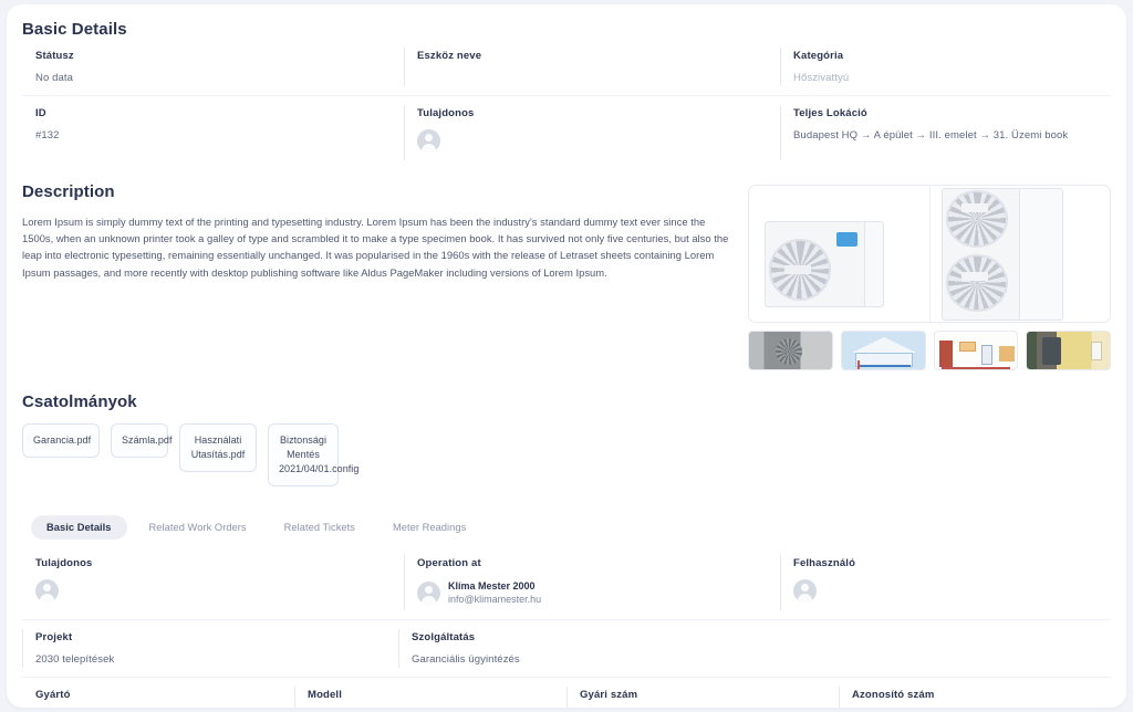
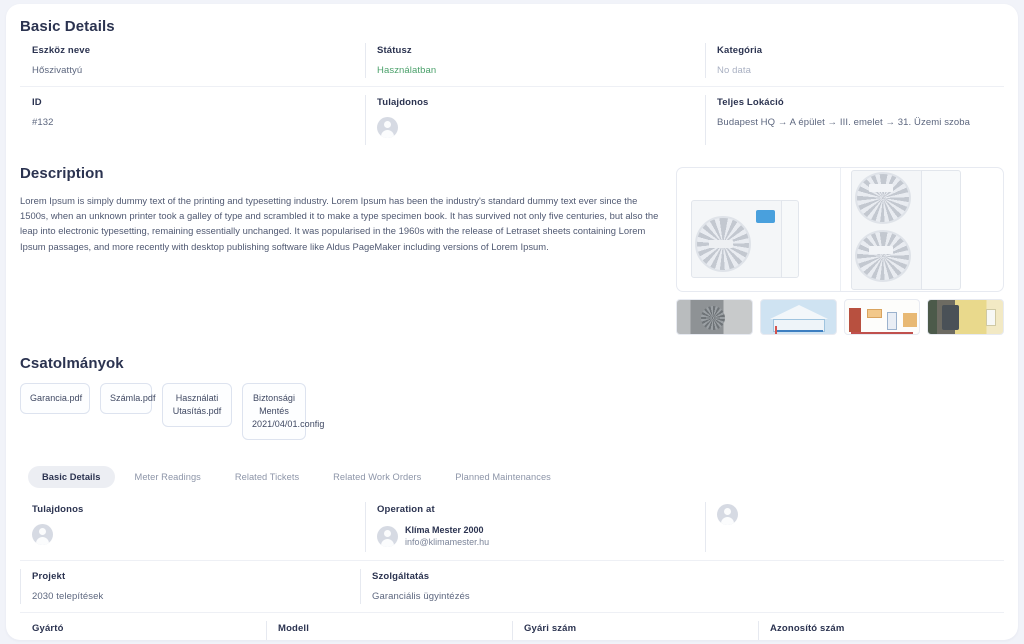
  Basic Details
- Státusz
+ Eszköz neve
- No data
+ Hőszivattyú
- Eszköz neve
+ Státusz
+ Használatban
  Kategória
- Hőszivattyú
+ No data
  ID
  #132
  Tulajdonos
  Teljes Lokáció
- Budapest HQ → A épület → III. emelet → 31. Üzemi book
+ Budapest HQ → A épület → III. emelet → 31. Üzemi szoba
  Description
  Lorem Ipsum is simply dummy text of the printing and typesetting industry. Lorem Ipsum has been the industry's standard dummy text ever since the 1500s, when an unknown printer took a galley of type and scrambled it to make a type specimen book. It has survived not only five centuries, but also the leap into electronic typesetting, remaining essentially unchanged. It was popularised in the 1960s with the release of Letraset sheets containing Lorem Ipsum passages, and more recently with desktop publishing software like Aldus PageMaker including versions of Lorem Ipsum.
  Csatolmányok
  Garancia.pdf
  Számla.pdf
  Használati Utasítás.pdf
  Biztonsági Mentés 2021/04/01.config
  Basic Details
- Related Work Orders
+ Meter Readings
  Related Tickets
- Meter Readings
+ Related Work Orders
+ Planned Maintenances
  Tulajdonos
  Operation at
  Klíma Mester 2000
  info@klimamester.hu
- Felhasználó
  Projekt
  2030 telepítések
  Szolgáltatás
  Garanciális ügyintézés
  Gyártó
  Modell
  Gyári szám
  Azonosító szám
